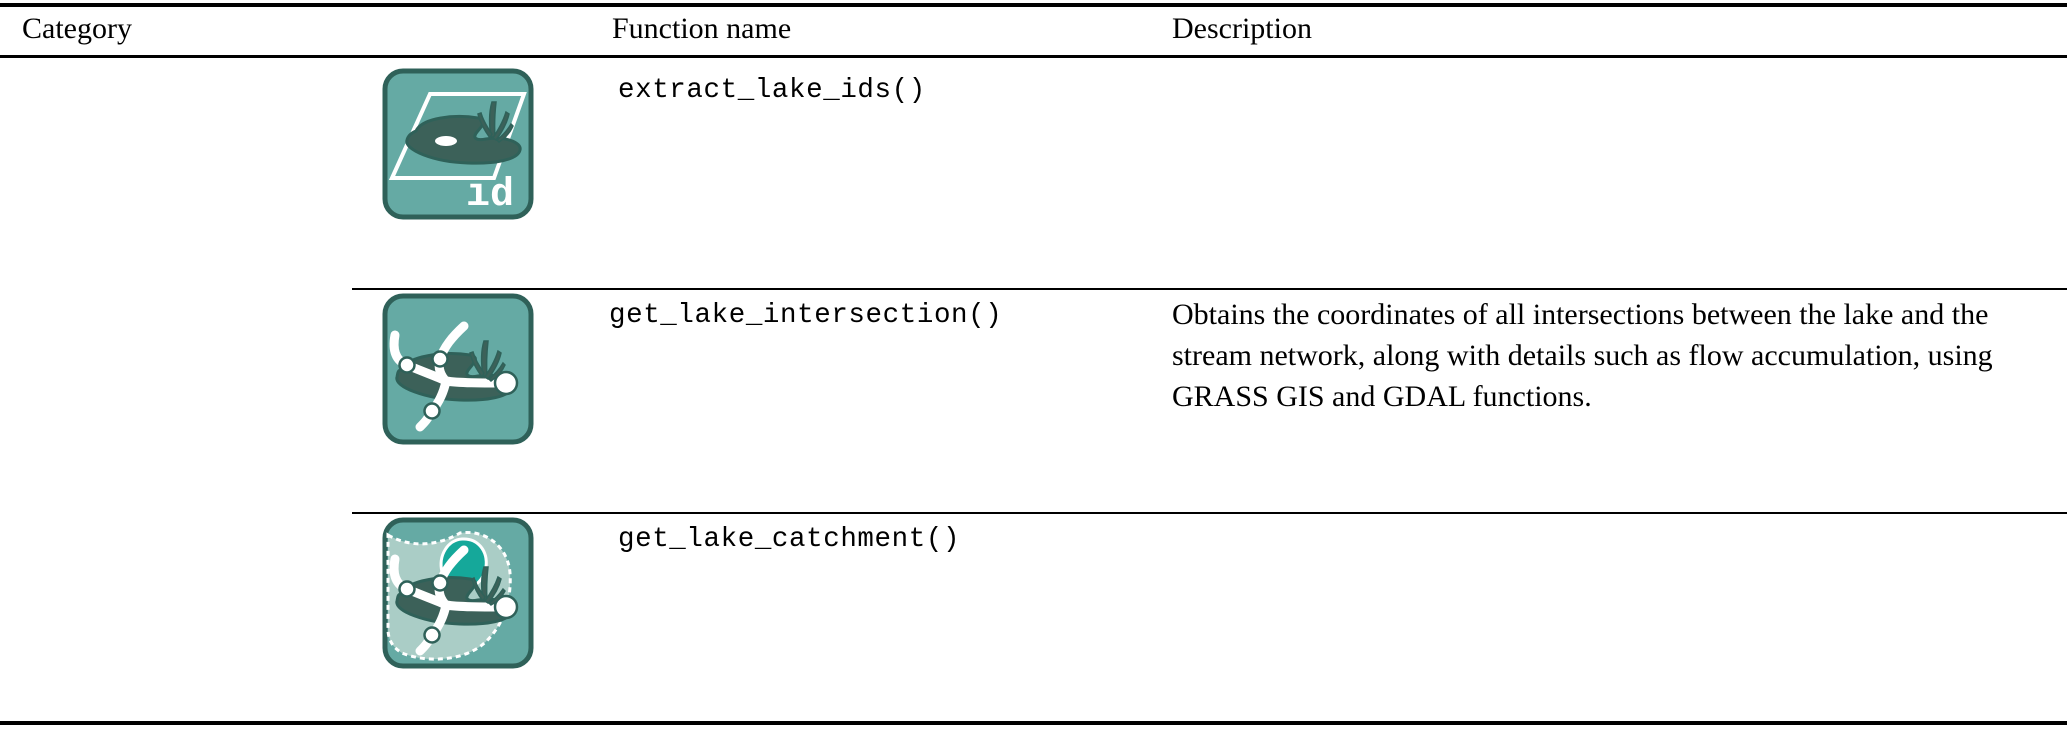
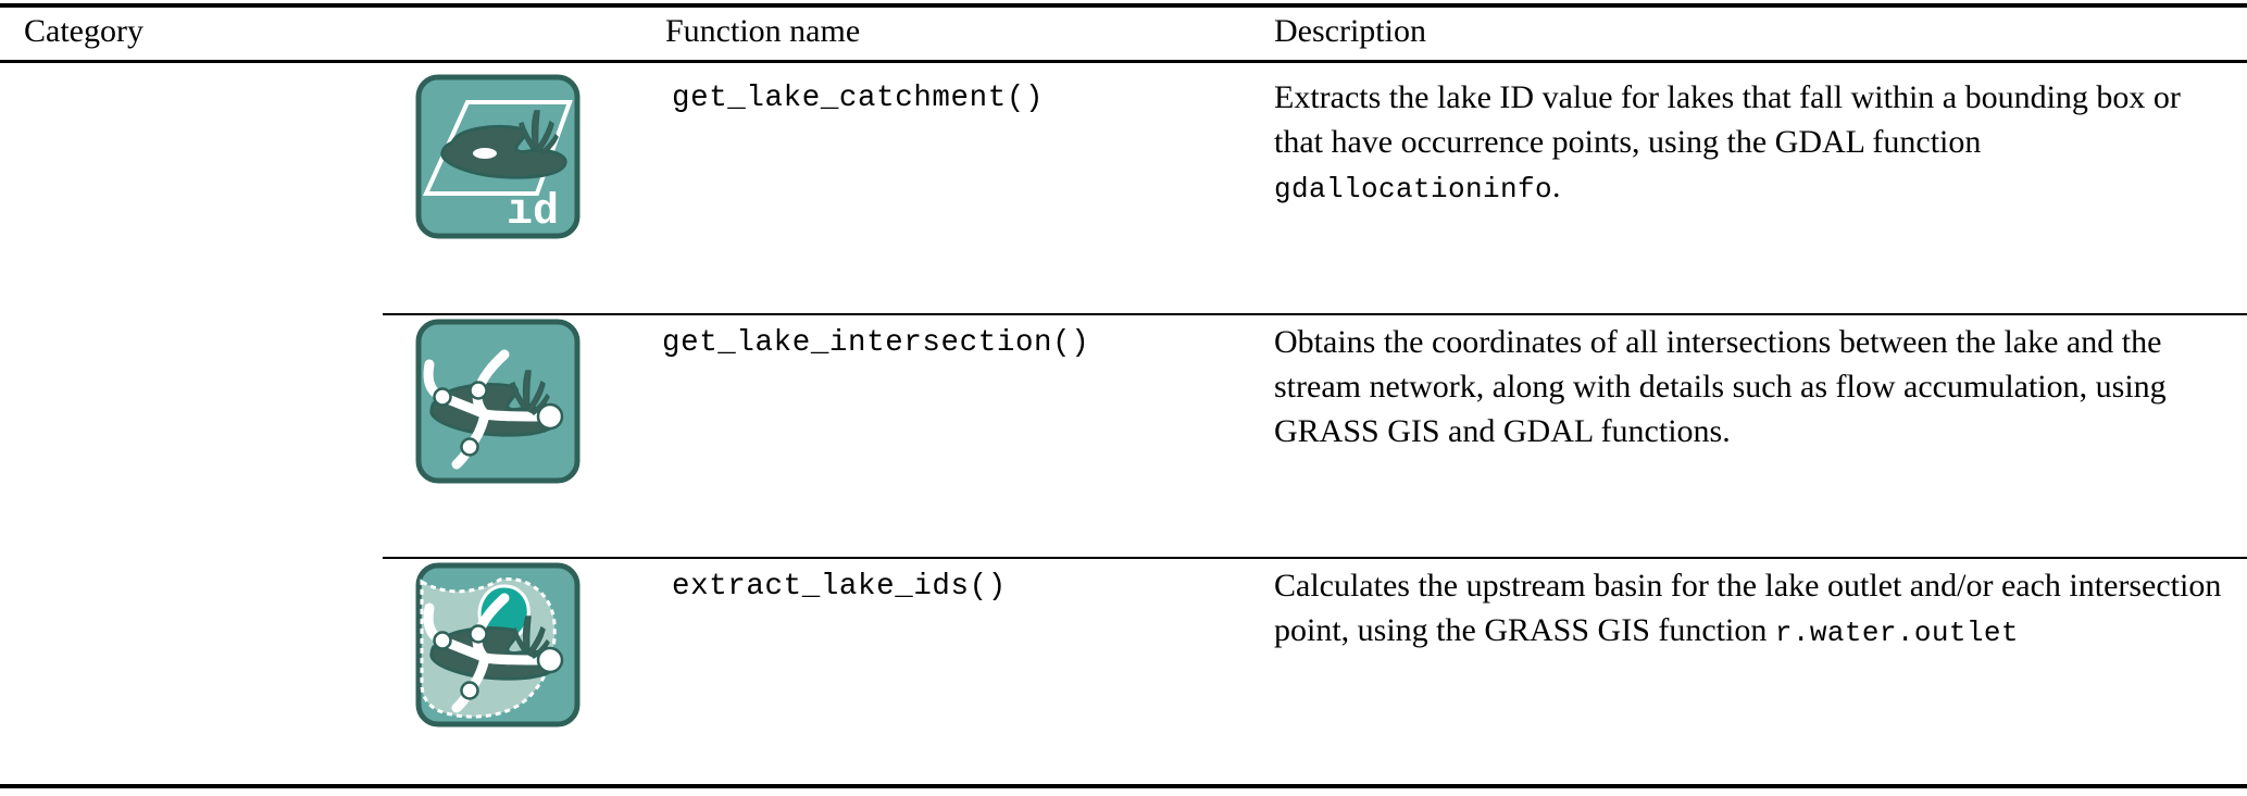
  Category
  Function name
  Description
  id
- extract_lake_ids()
+ get_lake_catchment()
  get_lake_intersection()
- get_lake_catchment()
+ extract_lake_ids()
+ Extracts the lake ID value for lakes that fall within a bounding box or that have occurrence points, using the GDAL function gdallocationinfo.
  Obtains the coordinates of all intersections between the lake and the stream network, along with details such as flow accumulation, using GRASS GIS and GDAL functions.
+ Calculates the upstream basin for the lake outlet and/or each intersection point, using the GRASS GIS function r.water.outlet
